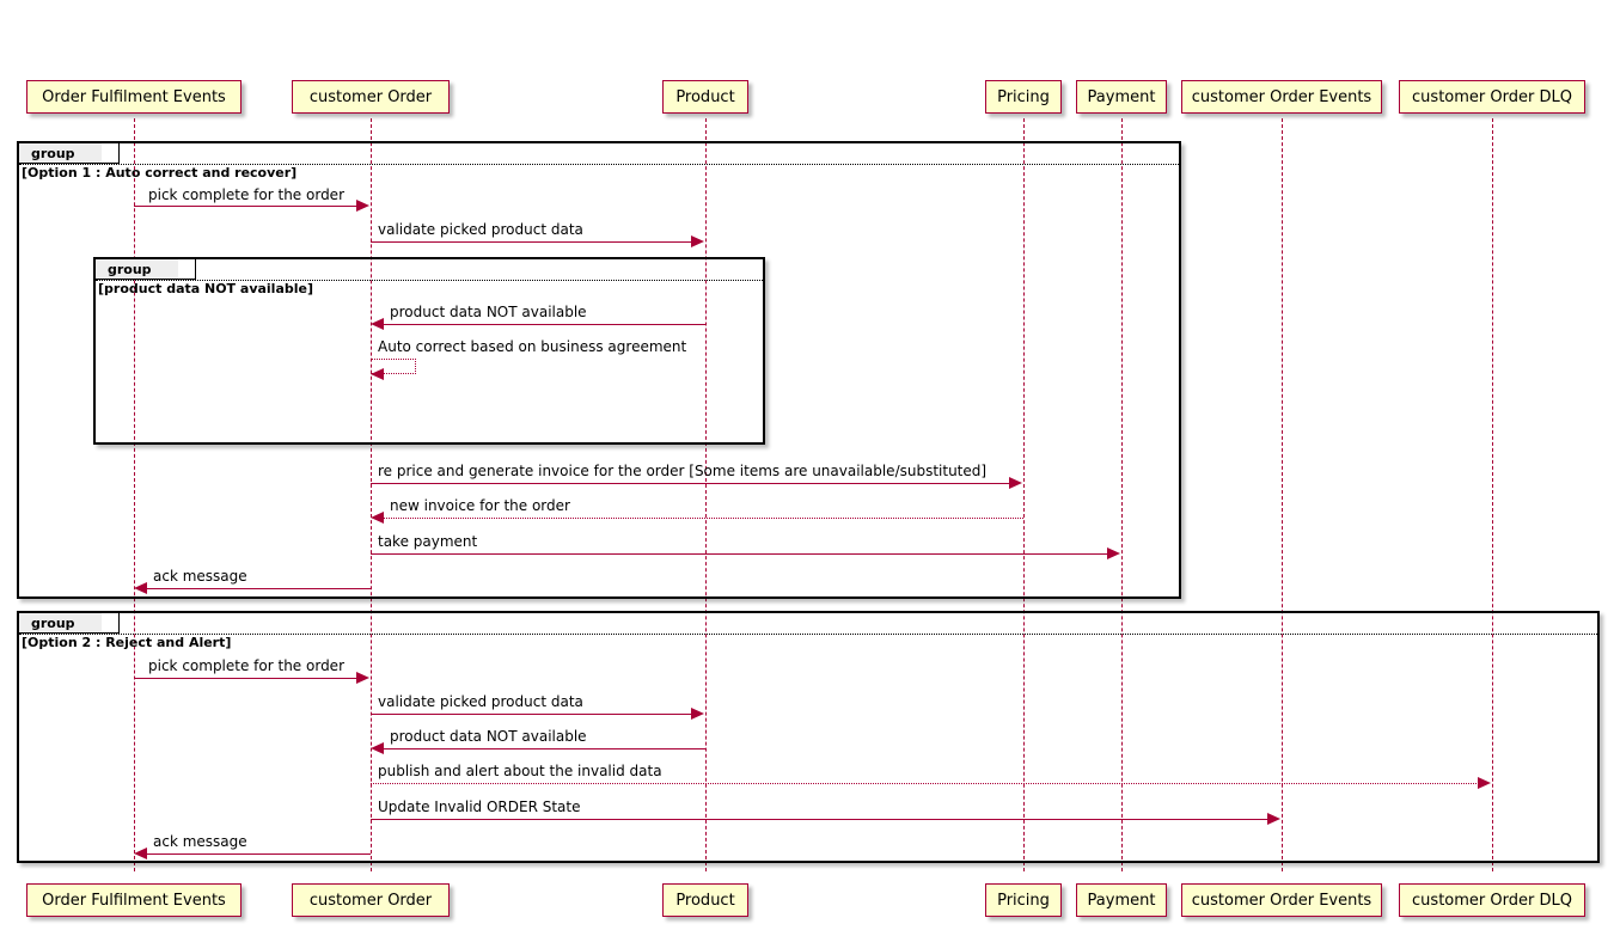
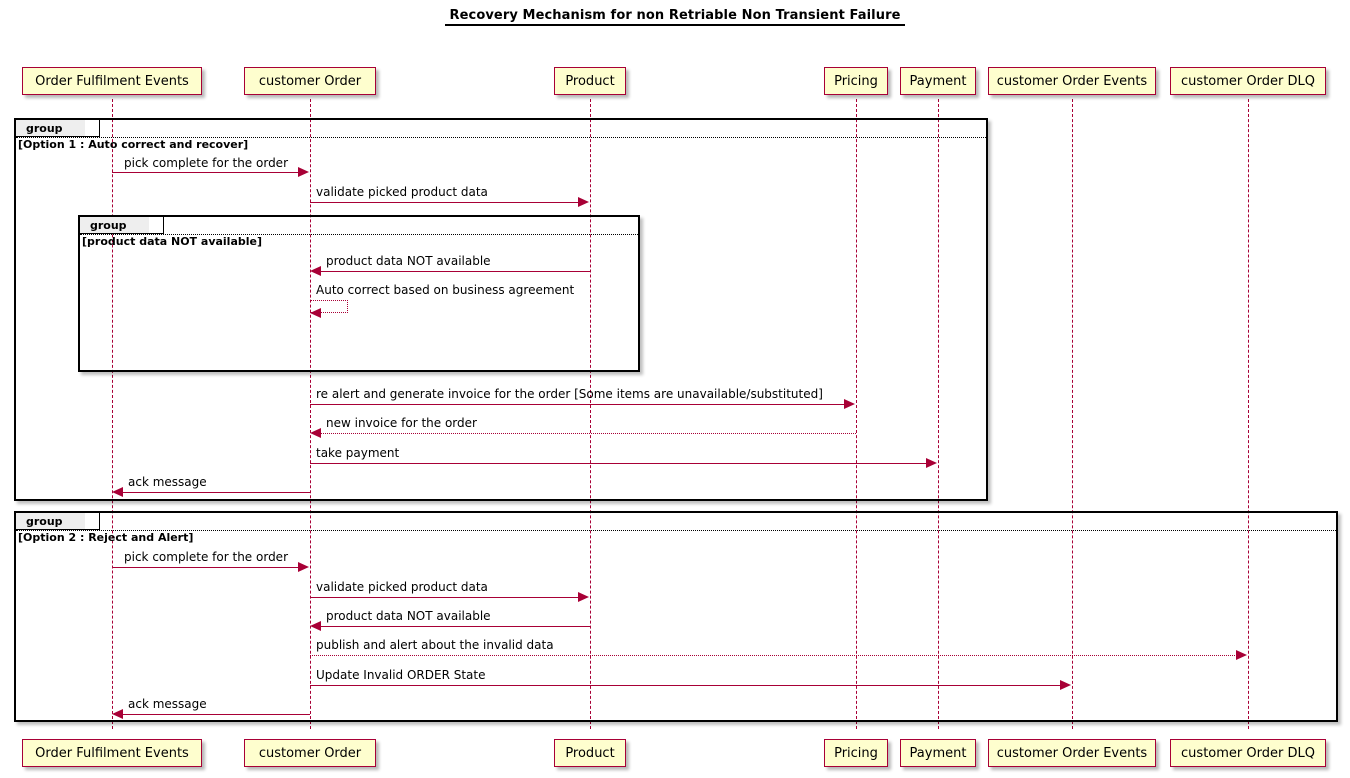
+ Recovery Mechanism for non Retriable Non Transient Failure
  Order Fulfilment Events
  customer Order
  Product
  Pricing
  Payment
  customer Order Events
  customer Order DLQ
  group
  [Option 1 : Auto correct and recover]
  pick complete for the order
  validate picked product data
  group
  [product data NOT available]
  product data NOT available
  Auto correct based on business agreement
- re price and generate invoice for the order [Some items are unavailable/substituted]
+ re alert and generate invoice for the order [Some items are unavailable/substituted]
  new invoice for the order
  take payment
  ack message
  group
  [Option 2 : Reject and Alert]
  pick complete for the order
  validate picked product data
  product data NOT available
  publish and alert about the invalid data
  Update Invalid ORDER State
  ack message
  Order Fulfilment Events
  customer Order
  Product
  Pricing
  Payment
  customer Order Events
  customer Order DLQ
